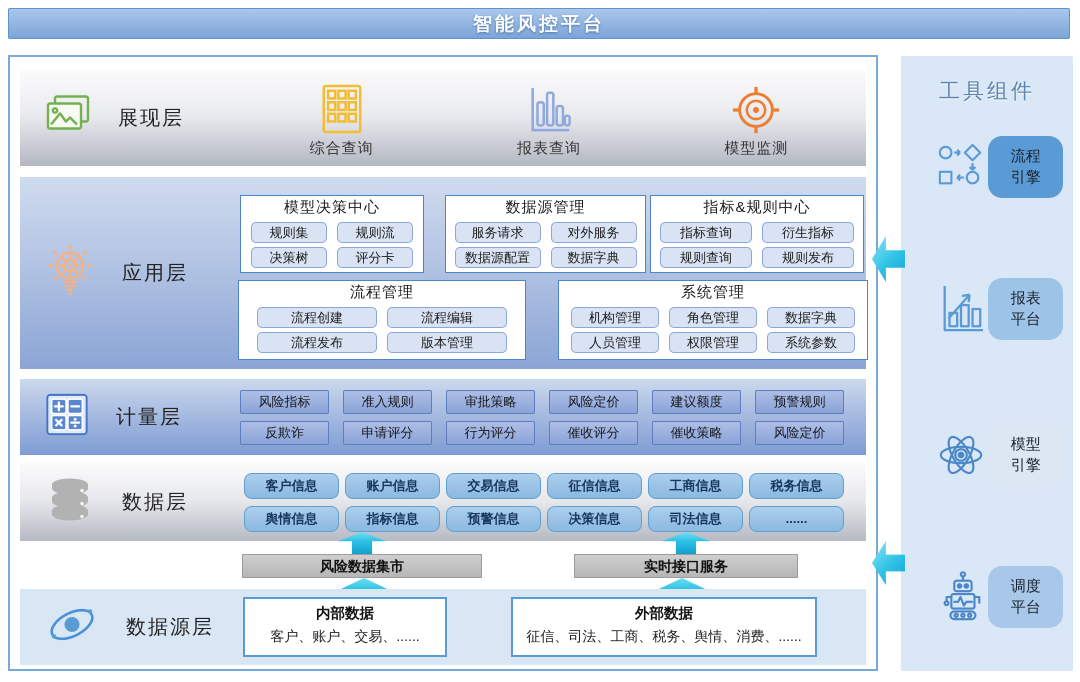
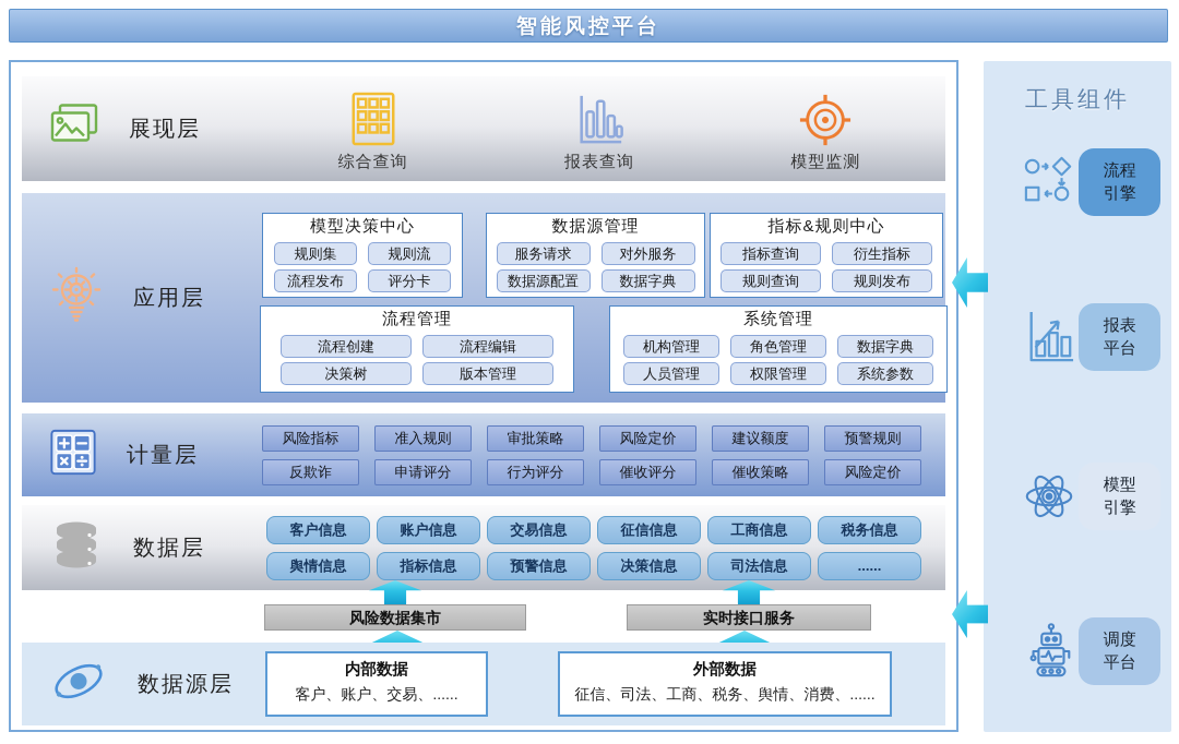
  智能风控平台
  展现层
  综合查询
  报表查询
  模型监测
  应用层
  模型决策中心
  规则集
  规则流
- 决策树
+ 流程发布
  评分卡
  数据源管理
  服务请求
  对外服务
  数据源配置
  数据字典
  指标&规则中心
  指标查询
  衍生指标
  规则查询
  规则发布
  流程管理
  流程创建
  流程编辑
- 流程发布
+ 决策树
  版本管理
  系统管理
  机构管理
  角色管理
  数据字典
  人员管理
  权限管理
  系统参数
  计量层
  风险指标
  准入规则
  审批策略
  风险定价
  建议额度
  预警规则
  反欺诈
  申请评分
  行为评分
  催收评分
  催收策略
  风险定价
  数据层
  客户信息
  账户信息
  交易信息
  征信信息
  工商信息
  税务信息
  舆情信息
  指标信息
  预警信息
  决策信息
  司法信息
  ......
  风险数据集市
  实时接口服务
  数据源层
  内部数据
  客户、账户、交易、......
  外部数据
  征信、司法、工商、税务、舆情、消费、......
  工具组件
  流程引擎
  报表平台
  模型引擎
  调度平台
